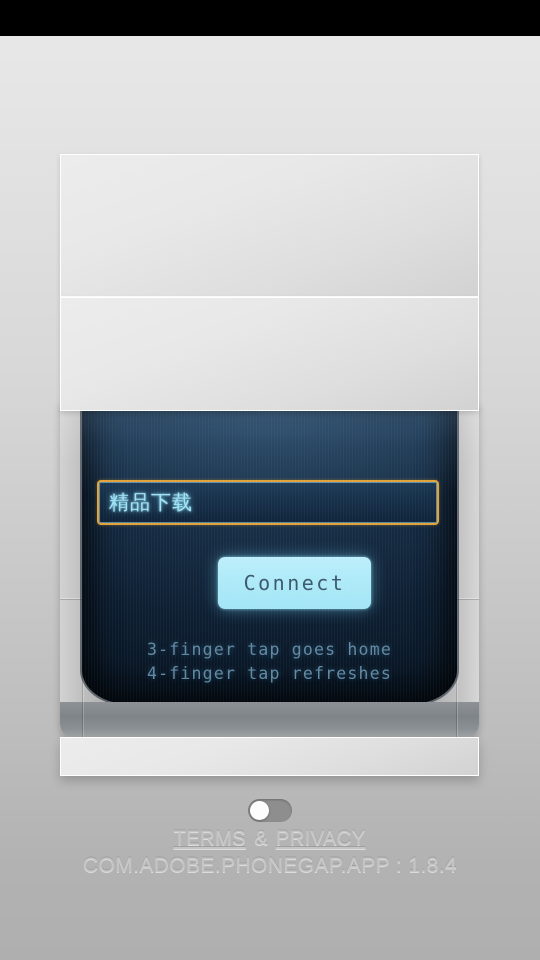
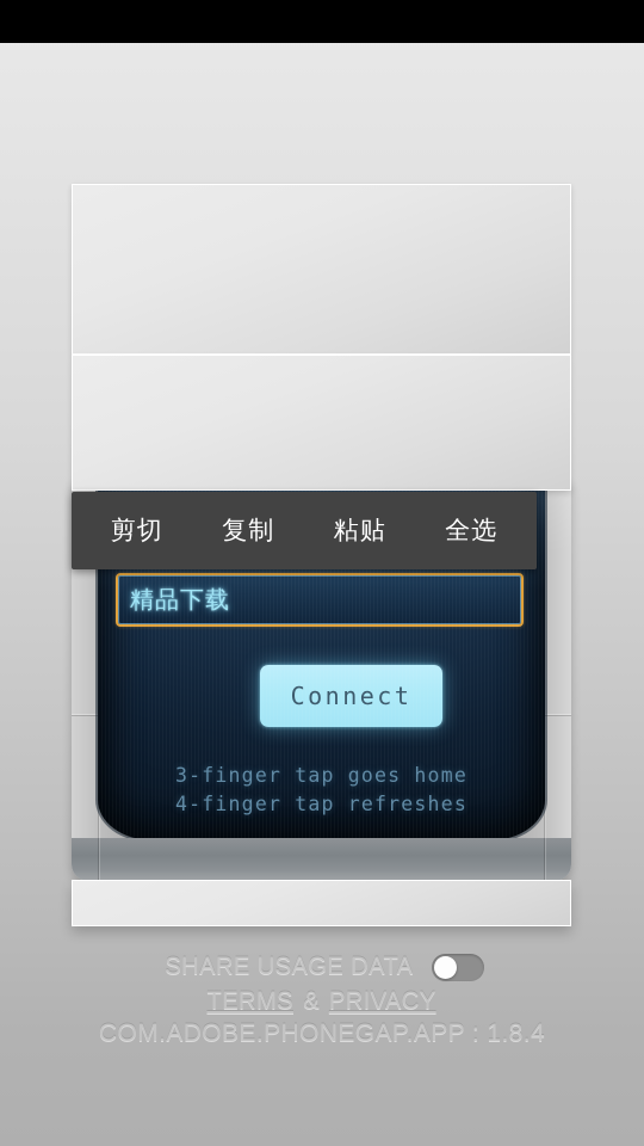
+ 剪切
+ 复制
+ 粘贴
+ 全选
+ SHARE USAGE DATA
  TERMS
  &
  PRIVACY
  COM.ADOBE.PHONEGAP.APP : 1.8.4
